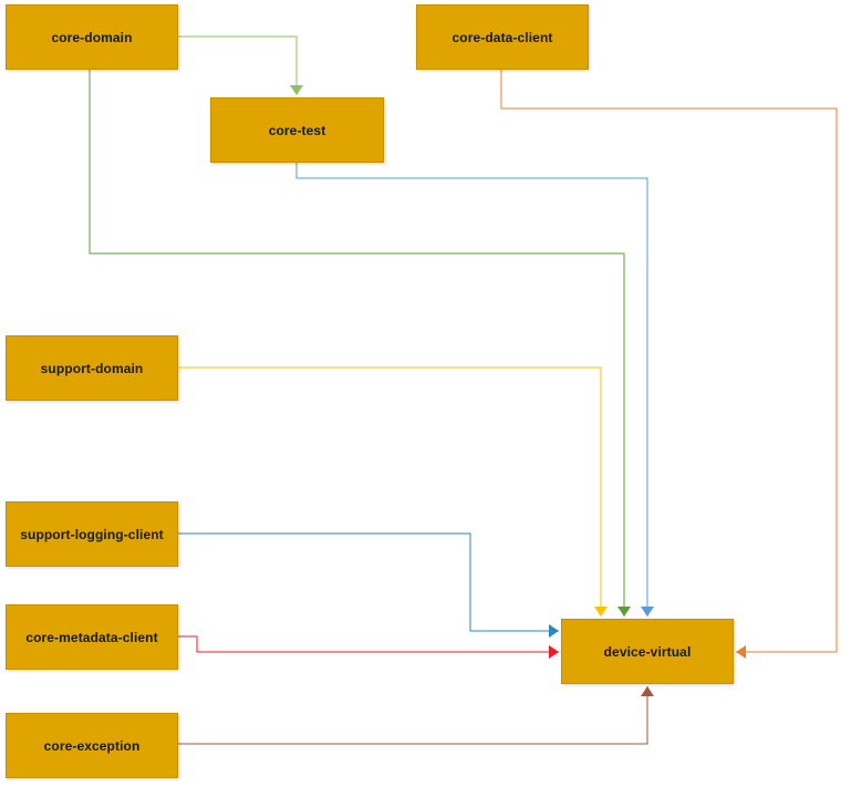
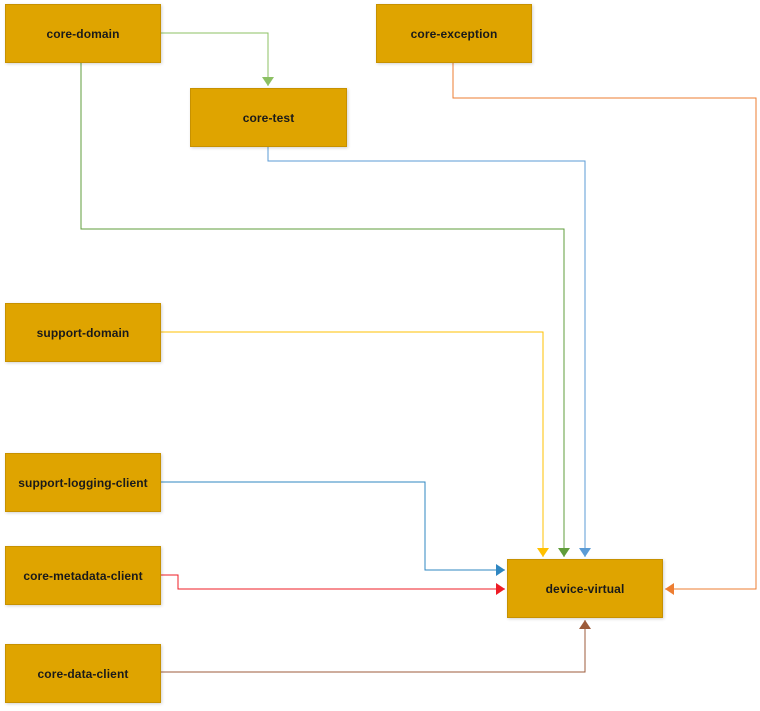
  core-domain
  core-test
- core-data-client
+ core-exception
  support-domain
  support-logging-client
  core-metadata-client
- core-exception
+ core-data-client
  device-virtual
